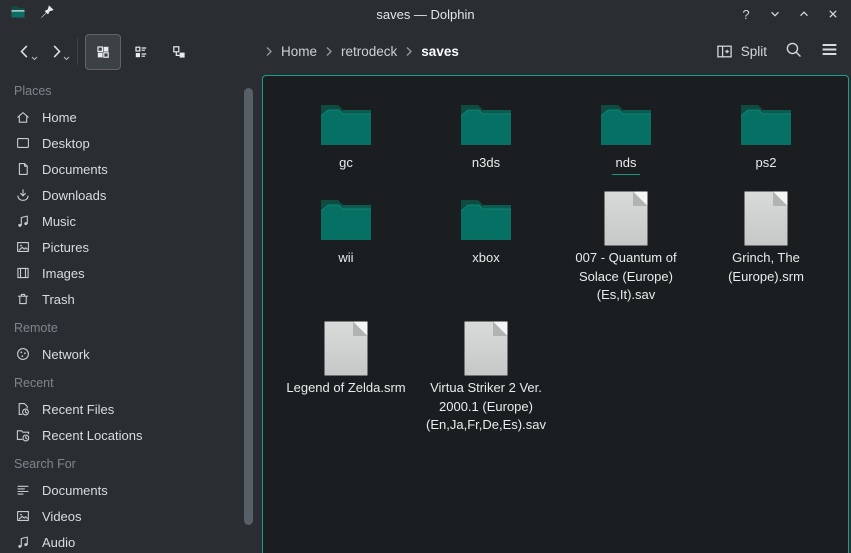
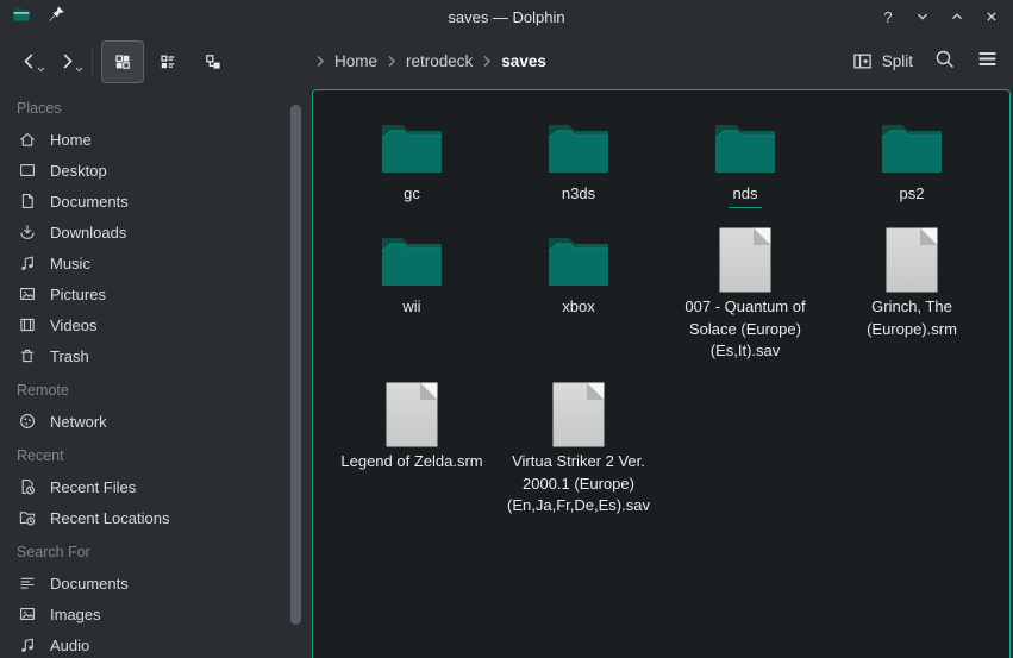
  saves — Dolphin
  ?
  Home
  retrodeck
  saves
  Split
  Places
  Home
  Desktop
  Documents
  Downloads
  Music
  Pictures
- Images
+ Videos
  Trash
  Remote
  Network
  Recent
  Recent Files
  Recent Locations
  Search For
  Documents
- Videos
+ Images
  Audio
  gc
  n3ds
  nds
  ps2
  wii
  xbox
  007 - Quantum of Solace (Europe) (Es,It).​sav
  Grinch, The (Europe).​srm
  Legend of Zelda.​srm
  Virtua Striker 2 Ver.​ 2000.​1 (Europe) (En,Ja,Fr,De,Es).​sav
